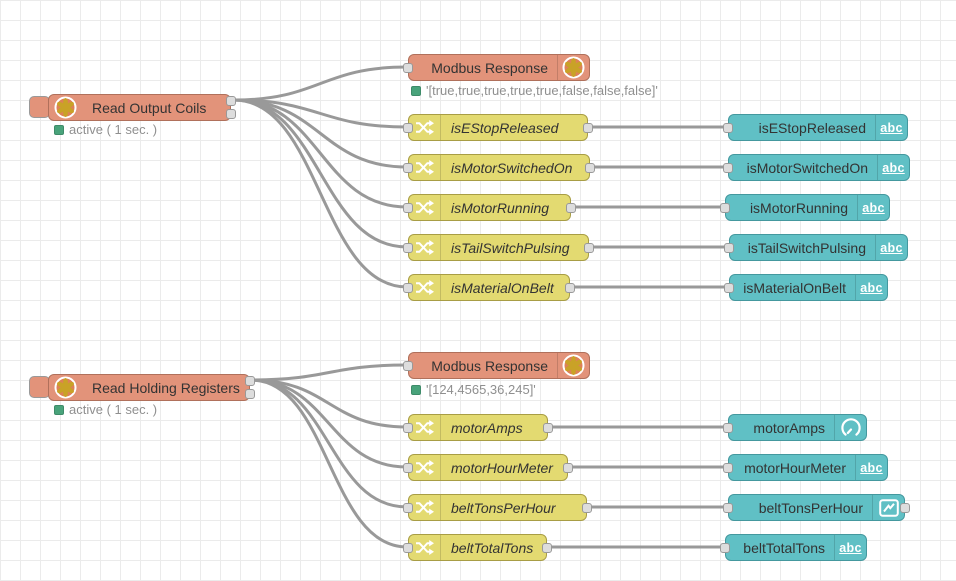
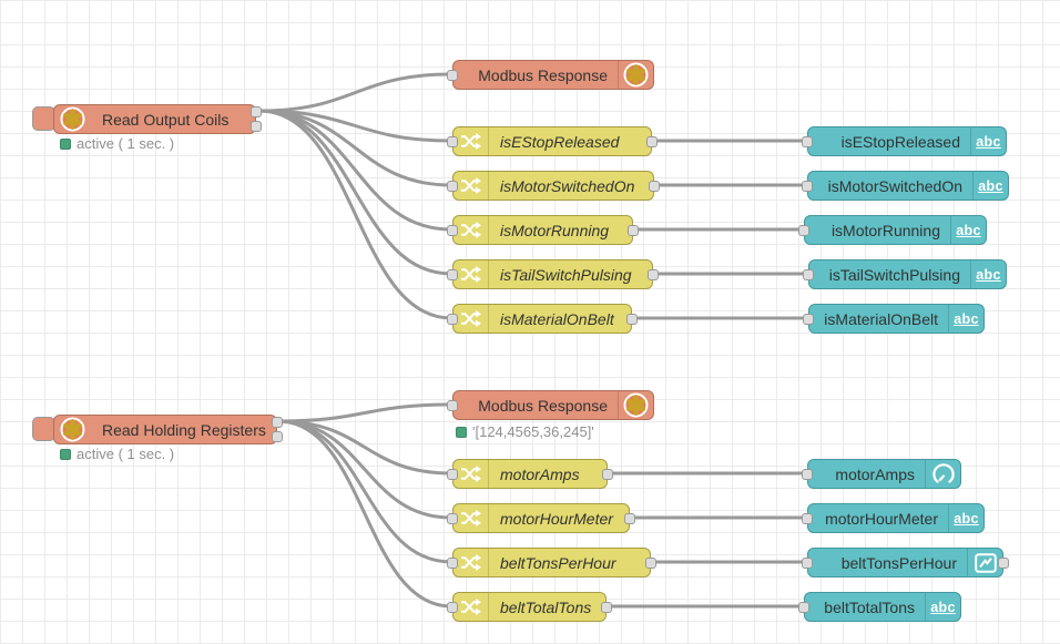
  Read Output Coils
  active ( 1 sec. )
  Modbus Response
- '[true,true,true,true,true,false,false,false]'
  isEStopReleased
  isMotorSwitchedOn
  isMotorRunning
  isTailSwitchPulsing
  isMaterialOnBelt
  isEStopReleased
  abc
  isMotorSwitchedOn
  abc
  isMotorRunning
  abc
  isTailSwitchPulsing
  abc
  isMaterialOnBelt
  abc
  Read Holding Registers
  active ( 1 sec. )
  Modbus Response
  '[124,4565,36,245]'
  motorAmps
  motorHourMeter
  beltTonsPerHour
  beltTotalTons
  motorAmps
  motorHourMeter
  abc
  beltTonsPerHour
  beltTotalTons
  abc
